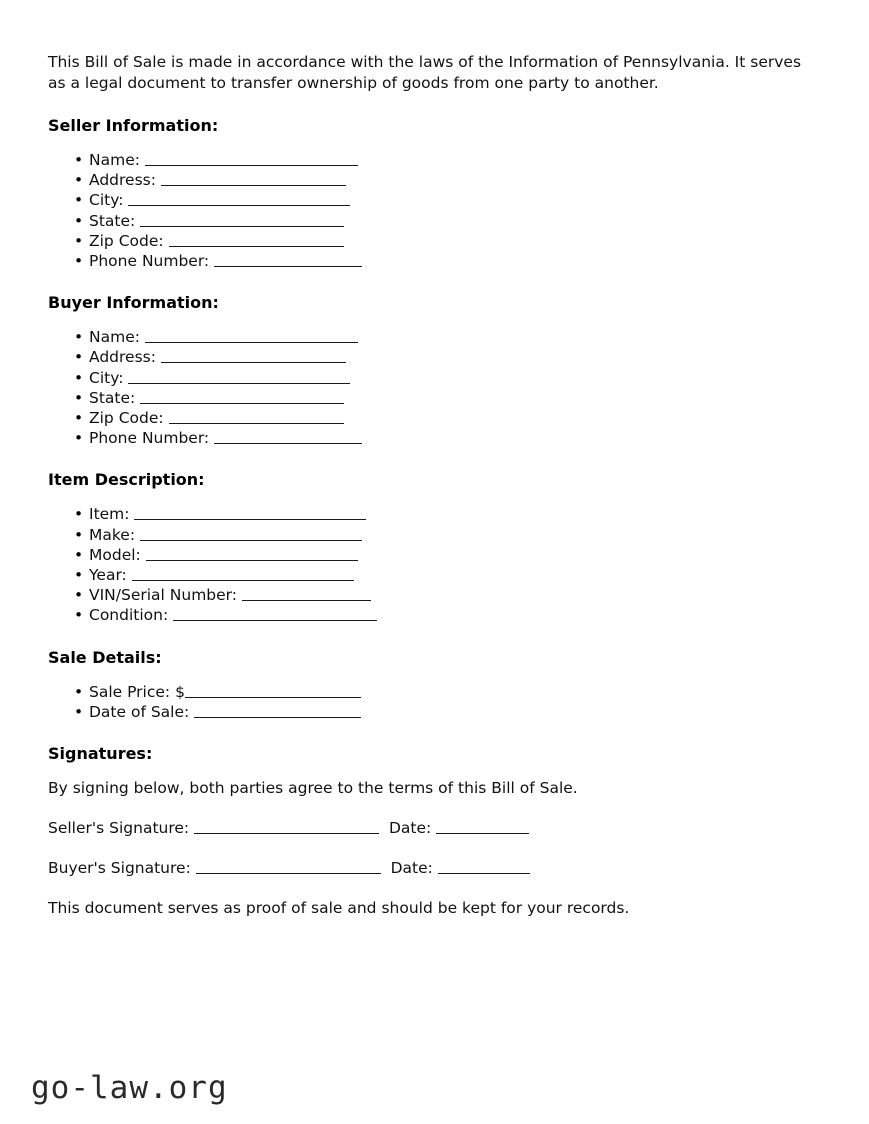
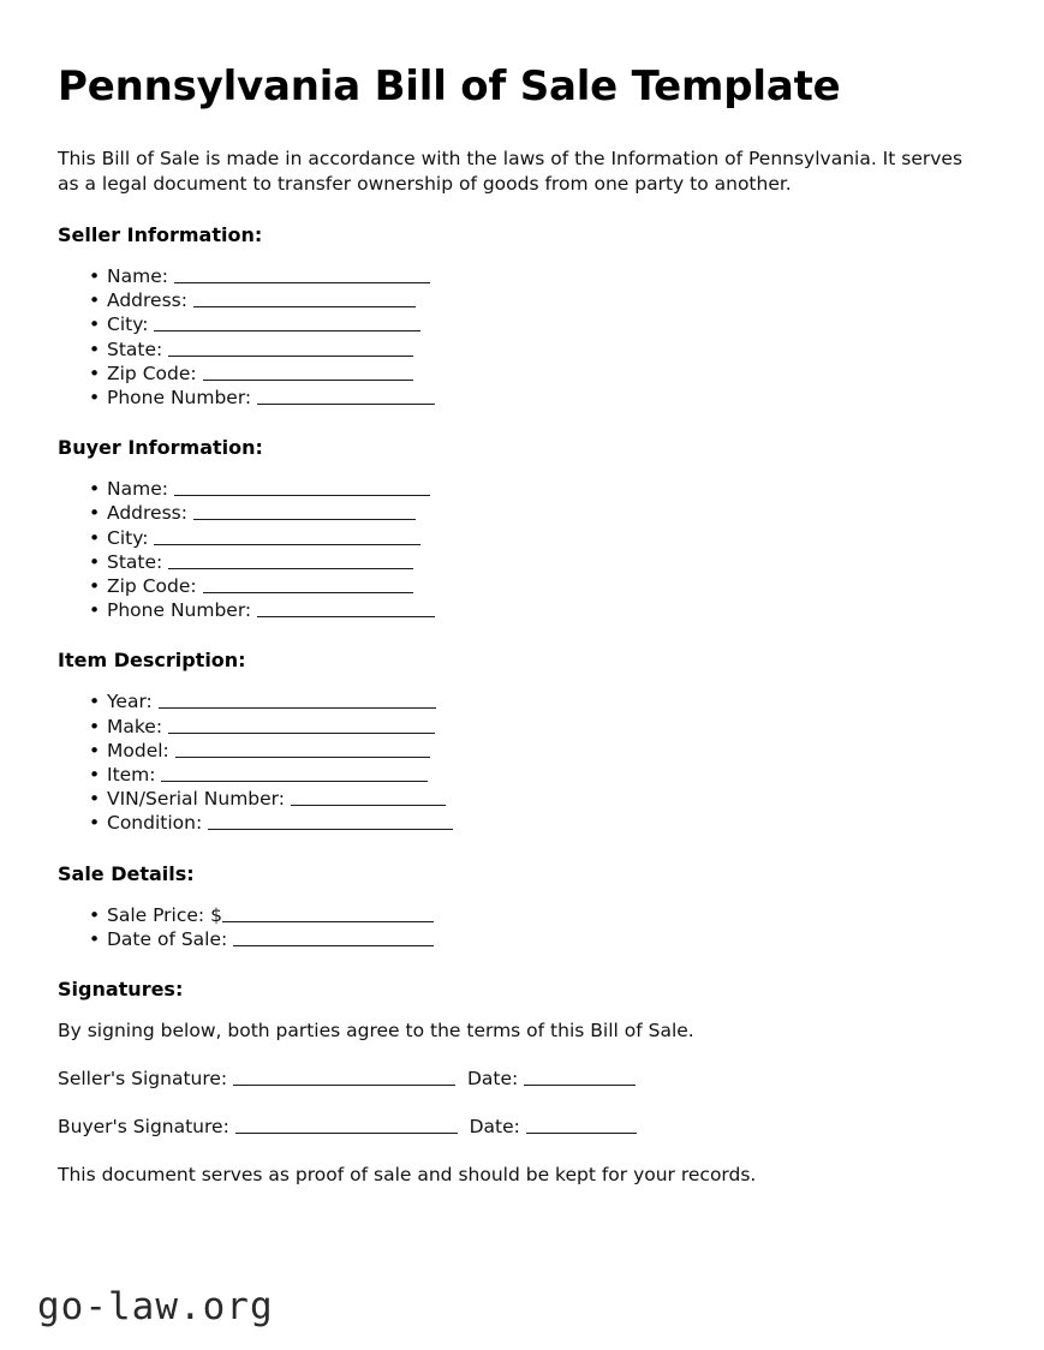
+ Pennsylvania Bill of Sale Template
  This Bill of Sale is made in accordance with the laws of the Information of Pennsylvania. It serves as a legal document to transfer ownership of goods from one party to another.
  Seller Information:
  Name:
  Address:
  City:
  State:
  Zip Code:
  Phone Number:
  Buyer Information:
  Name:
  Address:
  City:
  State:
  Zip Code:
  Phone Number:
  Item Description:
- Item:
+ Year:
  Make:
  Model:
- Year:
+ Item:
  VIN/Serial Number:
  Condition:
  Sale Details:
  Sale Price: $
  Date of Sale:
  Signatures:
  By signing below, both parties agree to the terms of this Bill of Sale.
  Seller's Signature: Date:
  Buyer's Signature: Date:
  This document serves as proof of sale and should be kept for your records.
  go-law.org
